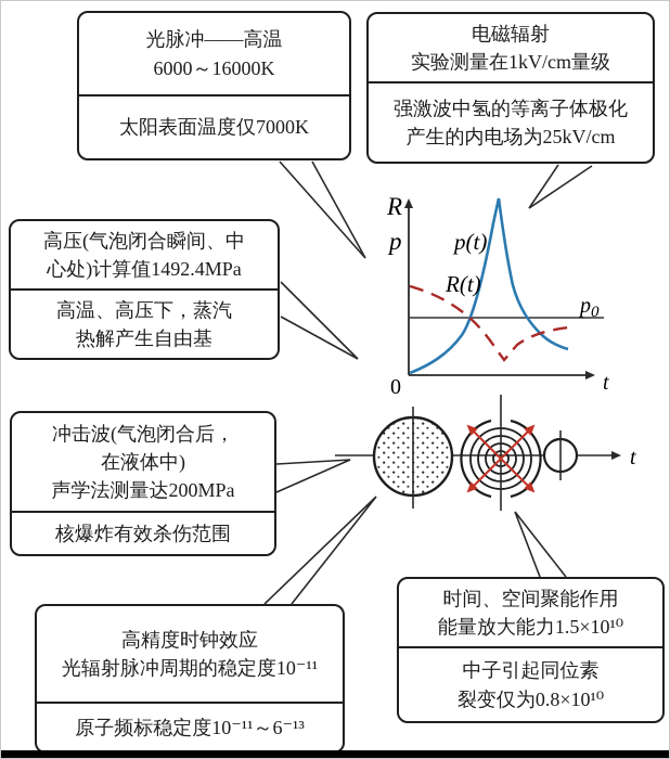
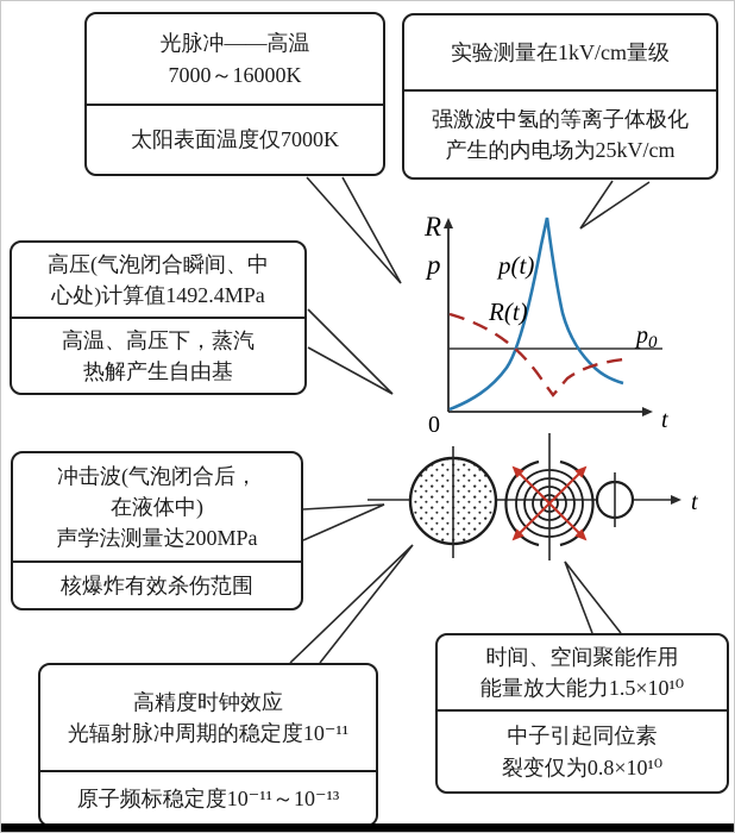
  R
  p
  p(t)
  R(t)
  p0
  0
  t
  t
  光脉冲——高温
- 6000～16000K
+ 7000～16000K
  太阳表面温度仅7000K
- 电磁辐射
  实验测量在1kV/cm量级
  强激波中氢的等离子体极化
  产生的内电场为25kV/cm
  高压(气泡闭合瞬间、中
  心处)计算值1492.4MPa
  高温、高压下，蒸汽
  热解产生自由基
  冲击波(气泡闭合后，
  在液体中)
  声学法测量达200MPa
  核爆炸有效杀伤范围
  时间、空间聚能作用
  能量放大能力1.5×10¹⁰
  中子引起同位素
  裂变仅为0.8×10¹⁰
  高精度时钟效应
  光辐射脉冲周期的稳定度10⁻¹¹
- 原子频标稳定度10⁻¹¹～6⁻¹³
+ 原子频标稳定度10⁻¹¹～10⁻¹³
